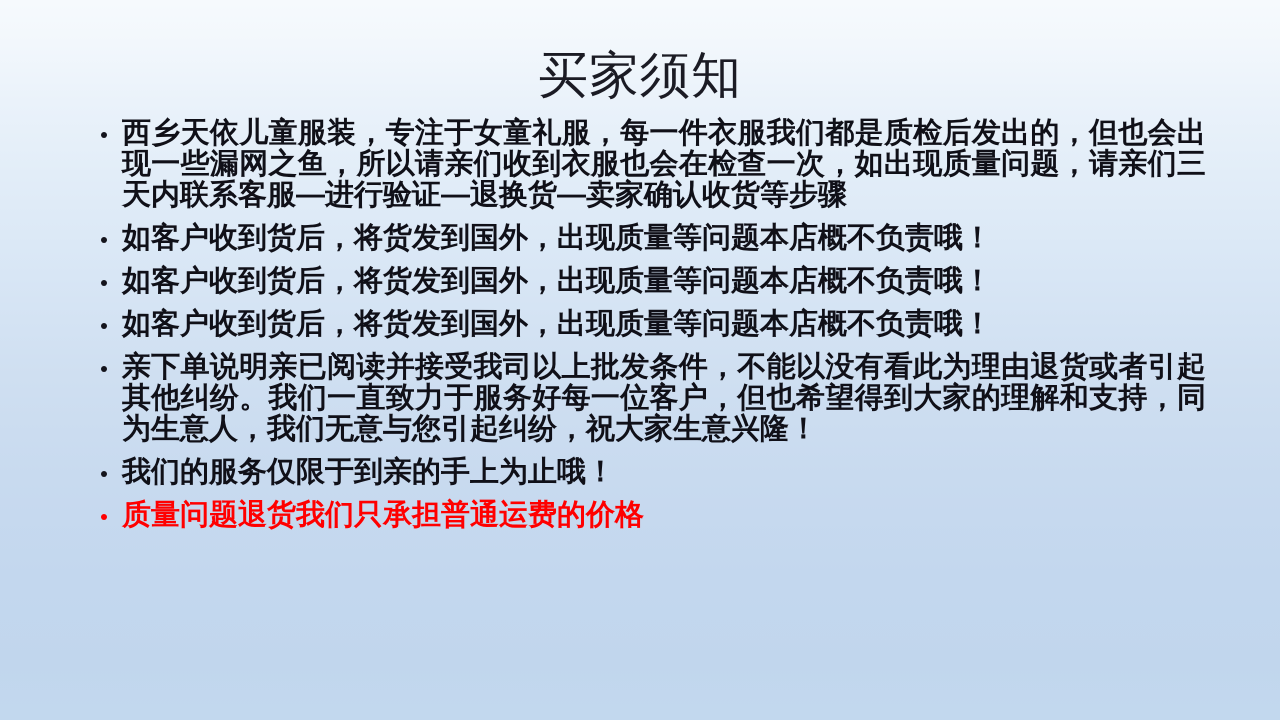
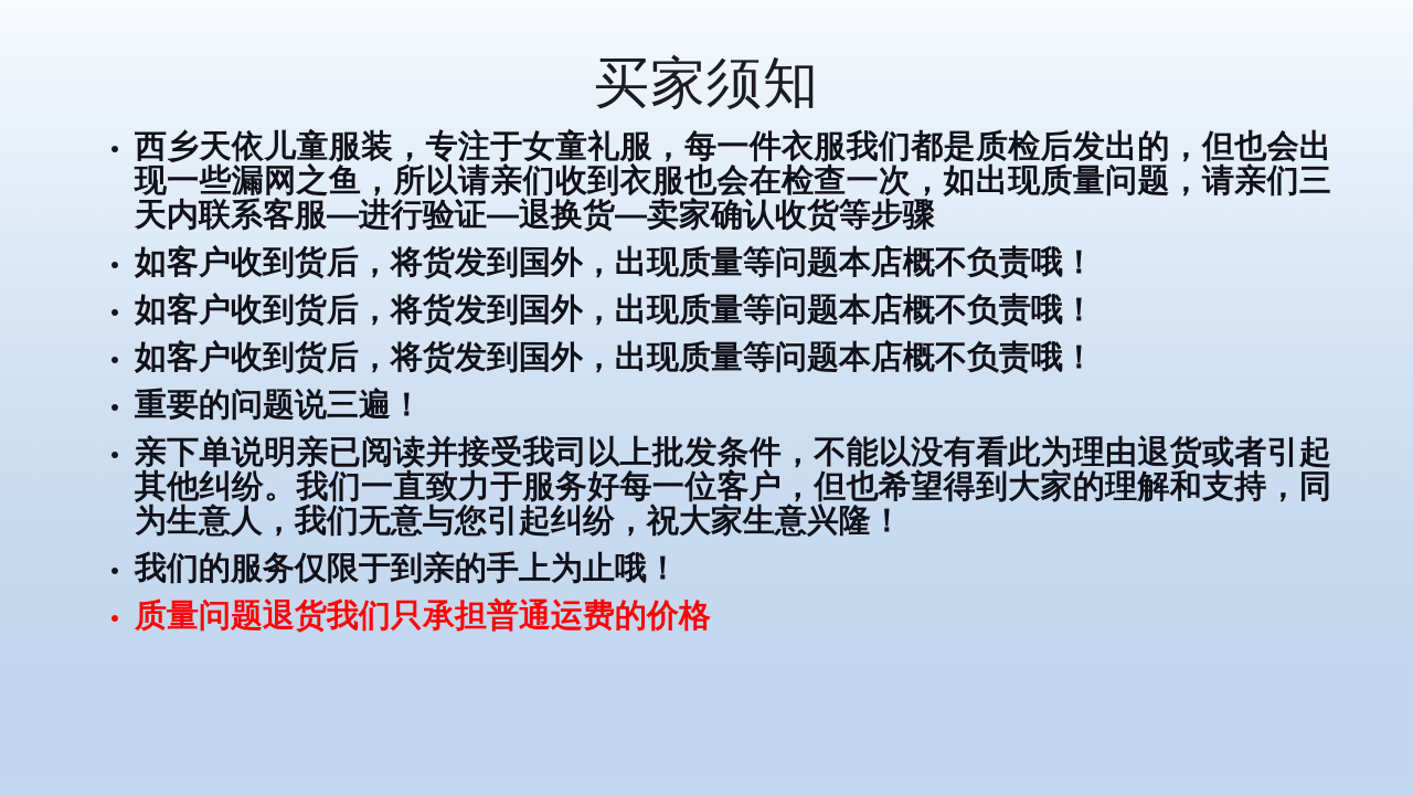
  买家须知
  西乡天依儿童服装，专注于女童礼服，每一件衣服我们都是质检后发出的，但也会出现一些漏网之鱼，所以请亲们收到衣服也会在检查一次，如出现质量问题，请亲们三天内联系客服—进行验证—退换货—卖家确认收货等步骤
  如客户收到货后，将货发到国外，出现质量等问题本店概不负责哦！
  如客户收到货后，将货发到国外，出现质量等问题本店概不负责哦！
  如客户收到货后，将货发到国外，出现质量等问题本店概不负责哦！
+ 重要的问题说三遍！
  亲下单说明亲已阅读并接受我司以上批发条件，不能以没有看此为理由退货或者引起其他纠纷。我们一直致力于服务好每一位客户，但也希望得到大家的理解和支持，同为生意人，我们无意与您引起纠纷，祝大家生意兴隆！
  我们的服务仅限于到亲的手上为止哦！
  质量问题退货我们只承担普通运费的价格
